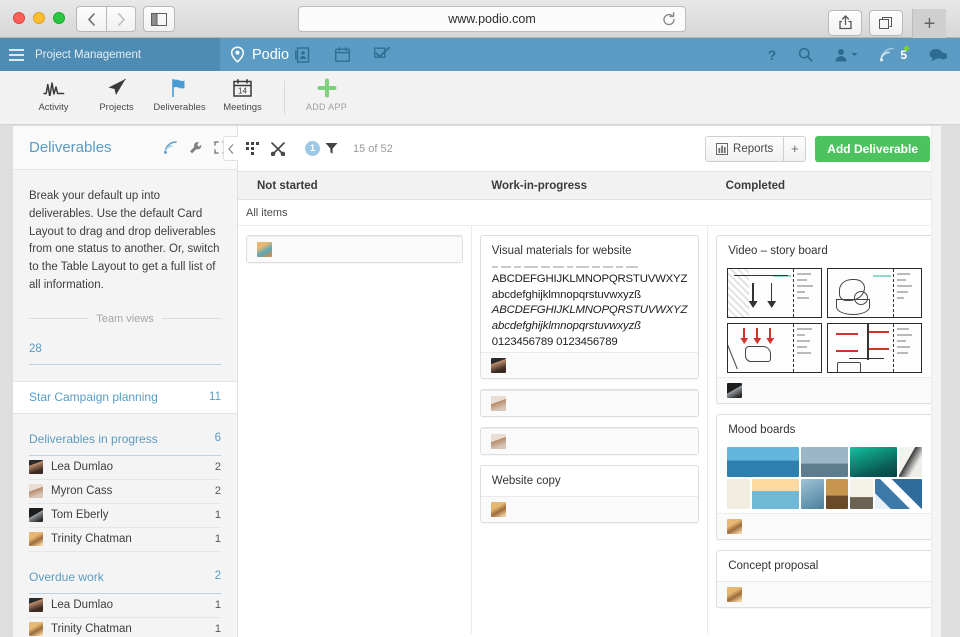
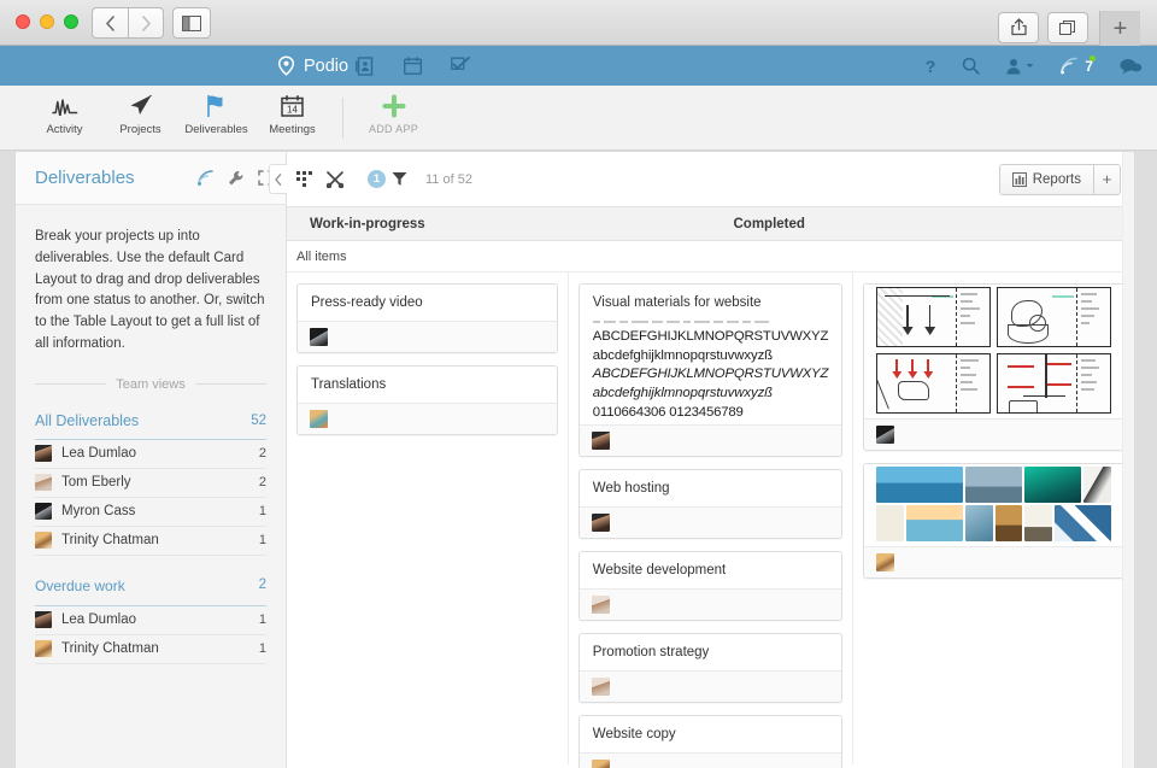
- www.podio.com
  +
- Project Management
  Podio
  ?
- 5
+ 7
  Activity
  Projects
  Deliverables
  14
  Meetings
  ADD APP
  Deliverables
- Break your default up into deliverables. Use the default Card Layout to drag and drop deliverables from one status to another. Or, switch to the Table Layout to get a full list of all information.
+ Break your projects up into deliverables. Use the default Card Layout to drag and drop deliverables from one status to another. Or, switch to the Table Layout to get a full list of all information.
  Team views
+ All Deliverables
- 28
+ 52
- Star Campaign planning
- 11
- Deliverables in progress
- 6
  Lea Dumlao
  2
- Myron Cass
+ Tom Eberly
  2
- Tom Eberly
+ Myron Cass
  1
  Trinity Chatman
  1
  Overdue work
  2
  Lea Dumlao
  1
  Trinity Chatman
  1
  1
- 15 of 52
+ 11 of 52
  Reports
  +
- Add Deliverable
- Not started
  Work-in-progress
  Completed
  All items
+ Press-ready video
+ Translations
  Visual materials for website
  ABCDEFGHIJKLMNOPQRSTUVWXYZ
  abcdefghijklmnopqrstuvwxyzß
  ABCDEFGHIJKLMNOPQRSTUVWXYZ
  abcdefghijklmnopqrstuvwxyzß
- 0123456789 0123456789
+ 0110664306 0123456789
+ Web hosting
+ Website development
+ Promotion strategy
  Website copy
- Video – story board
- Mood boards
- Concept proposal
